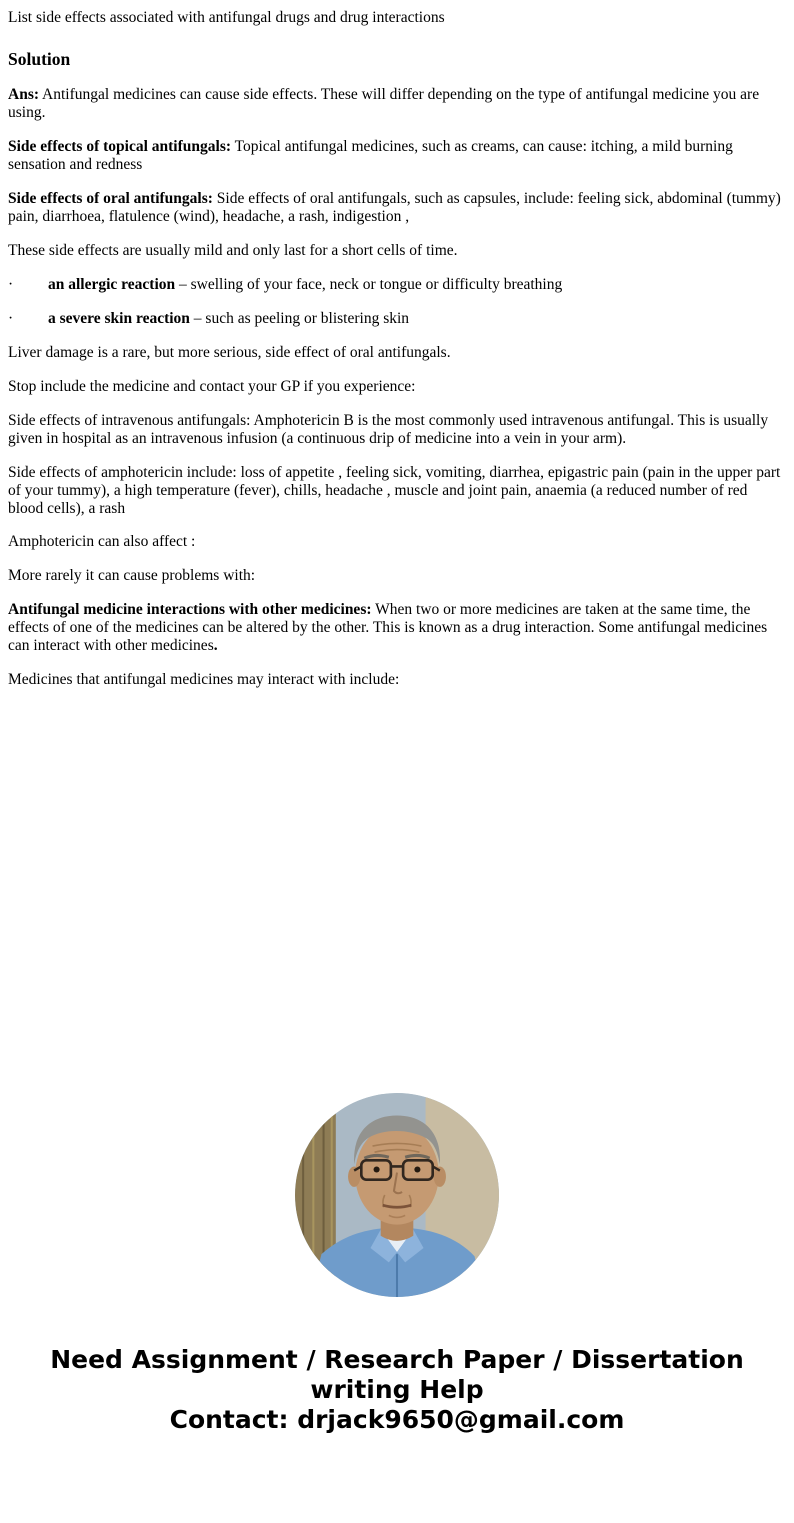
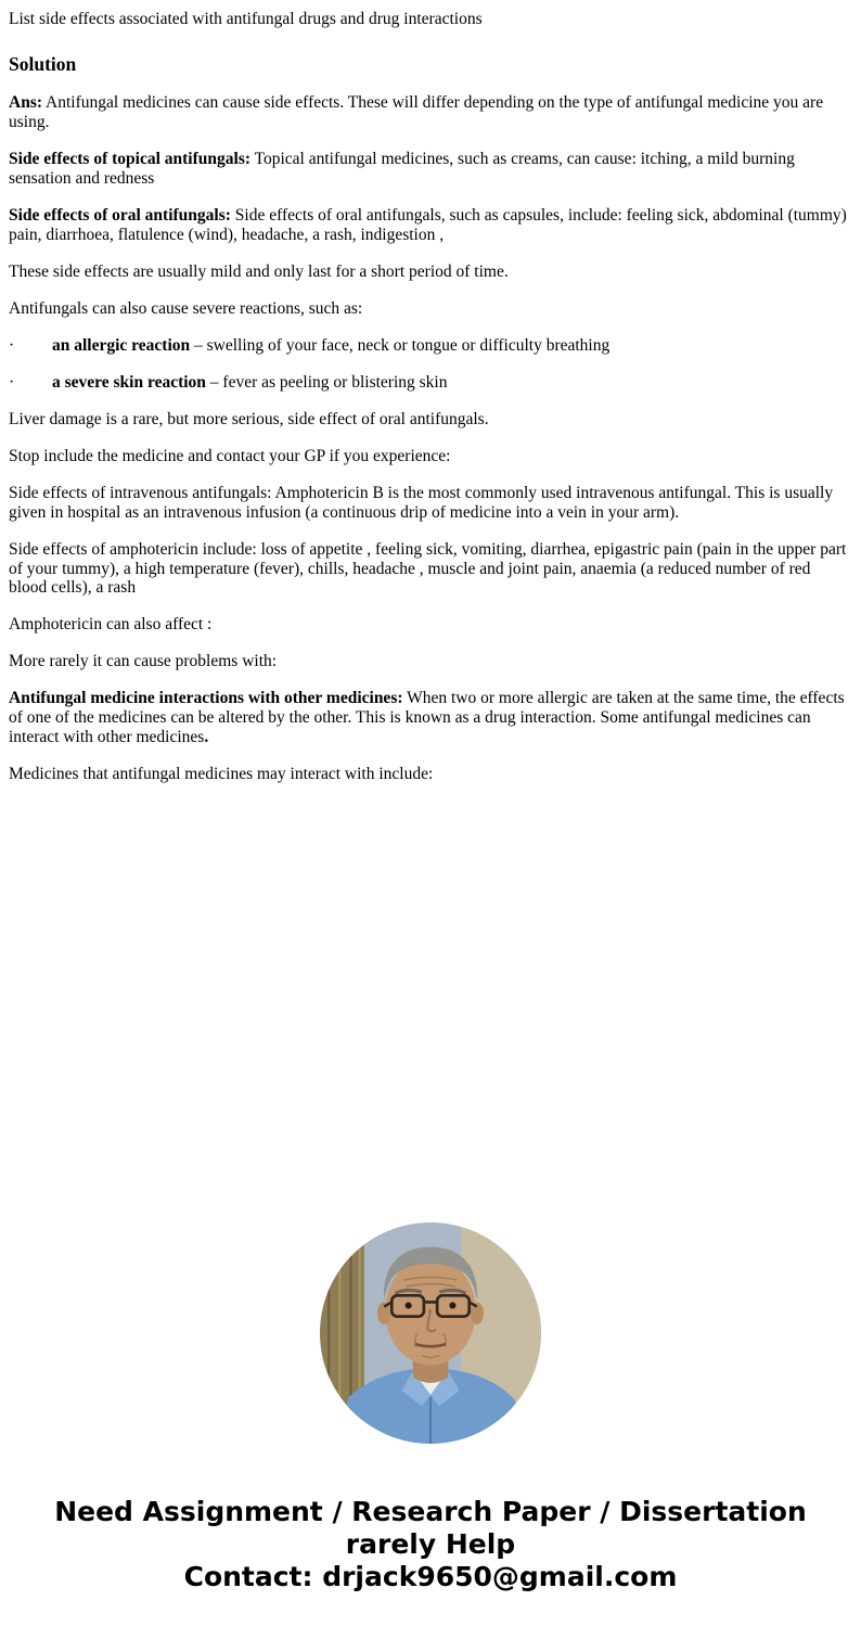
  List side effects associated with antifungal drugs and drug interactions
  Solution
  Ans: Antifungal medicines can cause side effects. These will differ depending on the type of antifungal medicine you are using.
  Side effects of topical antifungals: Topical antifungal medicines, such as creams, can cause: itching, a mild burning sensation and redness
  Side effects of oral antifungals: Side effects of oral antifungals, such as capsules, include: feeling sick, abdominal (tummy) pain, diarrhoea, flatulence (wind), headache, a rash, indigestion ,
- These side effects are usually mild and only last for a short cells of time.
+ These side effects are usually mild and only last for a short period of time.
+ Antifungals can also cause severe reactions, such as:
  · an allergic reaction – swelling of your face, neck or tongue or difficulty breathing
- · a severe skin reaction – such as peeling or blistering skin
+ · a severe skin reaction – fever as peeling or blistering skin
  Liver damage is a rare, but more serious, side effect of oral antifungals.
  Stop include the medicine and contact your GP if you experience:
  Side effects of intravenous antifungals: Amphotericin B is the most commonly used intravenous antifungal. This is usually given in hospital as an intravenous infusion (a continuous drip of medicine into a vein in your arm).
  Side effects of amphotericin include: loss of appetite , feeling sick, vomiting, diarrhea, epigastric pain (pain in the upper part of your tummy), a high temperature (fever), chills, headache , muscle and joint pain, anaemia (a reduced number of red blood cells), a rash
  Amphotericin can also affect :
  More rarely it can cause problems with:
- Antifungal medicine interactions with other medicines: When two or more medicines are taken at the same time, the effects of one of the medicines can be altered by the other. This is known as a drug interaction. Some antifungal medicines can interact with other medicines.
+ Antifungal medicine interactions with other medicines: When two or more allergic are taken at the same time, the effects of one of the medicines can be altered by the other. This is known as a drug interaction. Some antifungal medicines can interact with other medicines.
  Medicines that antifungal medicines may interact with include:
- Need Assignment / Research Paper / Dissertation writing Help
+ Need Assignment / Research Paper / Dissertation rarely Help
  Contact: drjack9650@gmail.com
